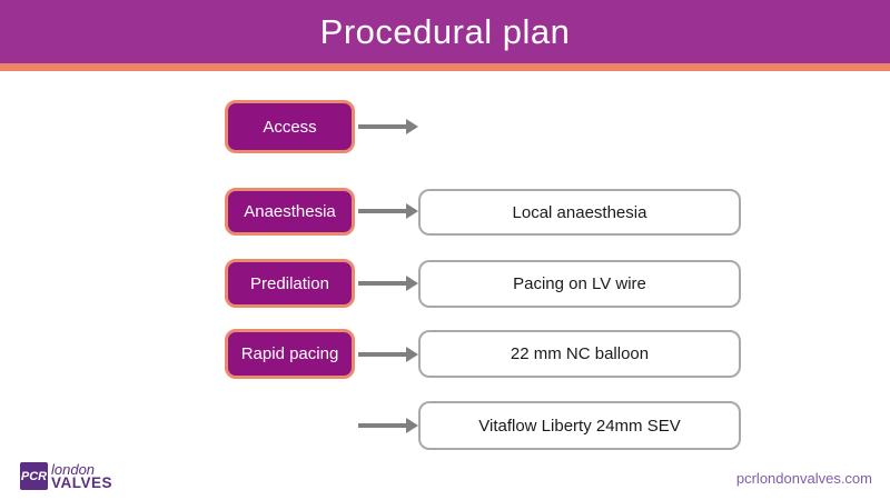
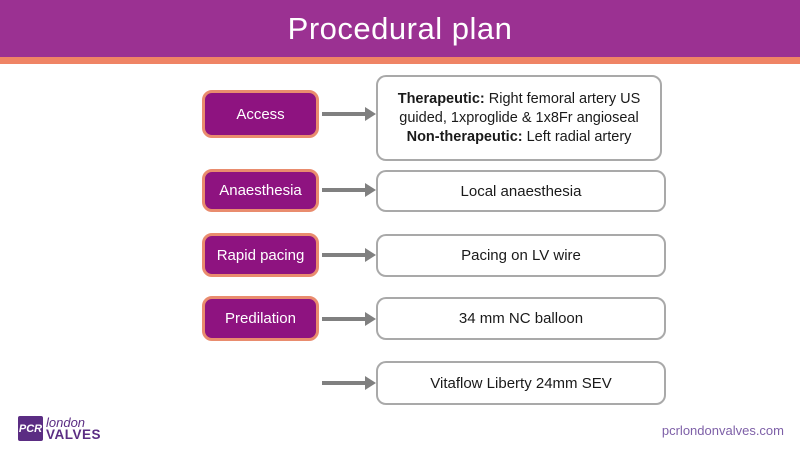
  Procedural plan
  Access
+ Therapeutic: Right femoral artery US guided, 1xproglide & 1x8Fr angioseal
+ Non-therapeutic: Left radial artery
  Anaesthesia
  Local anaesthesia
- Predilation
+ Rapid pacing
  Pacing on LV wire
- Rapid pacing
+ Predilation
- 22 mm NC balloon
+ 34 mm NC balloon
  Vitaflow Liberty 24mm SEV
  PCR
  london
  VALVES
  pcrlondonvalves.com
